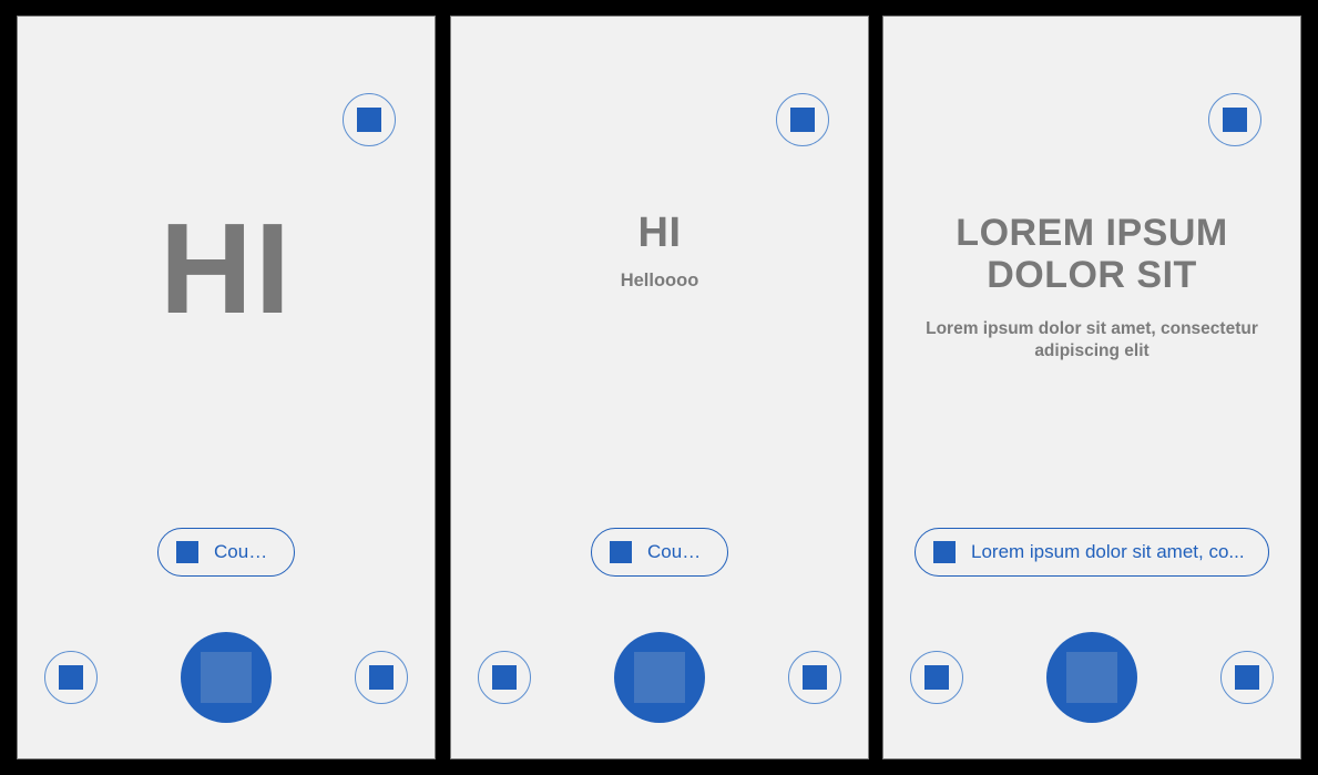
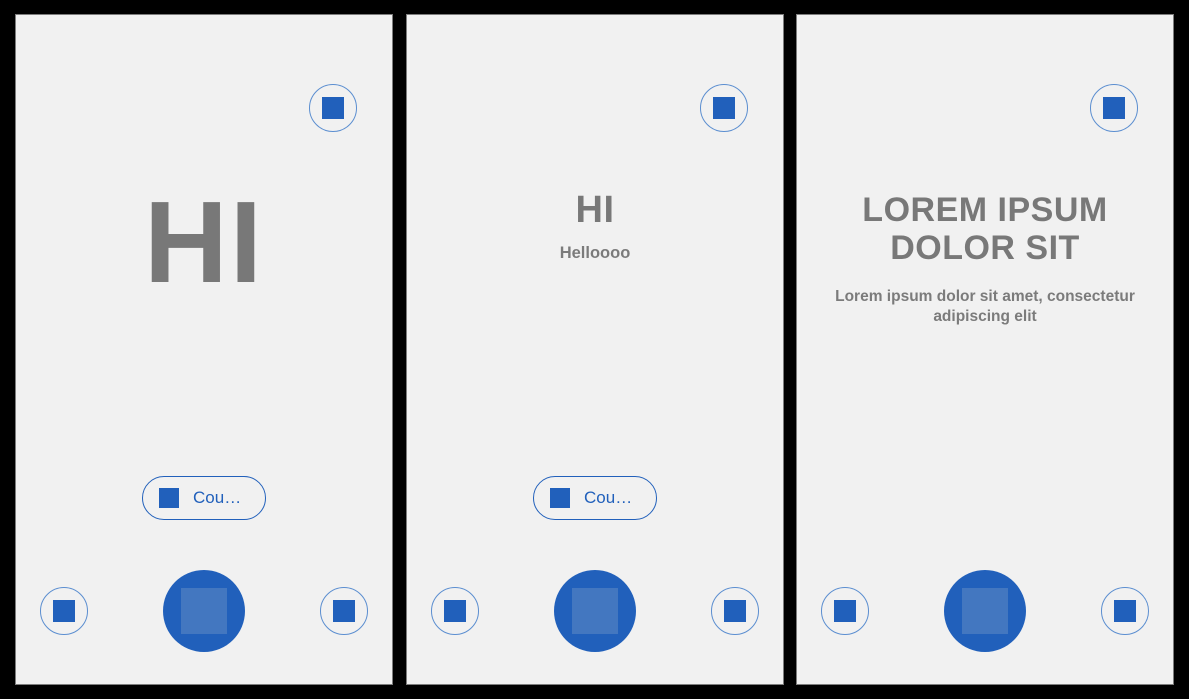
  HI
  Country
  HI
  Helloooo
  Country
  LOREM IPSUM DOLOR SIT
  Lorem ipsum dolor sit amet, consectetur adipiscing elit
- Lorem ipsum dolor sit amet, co...
